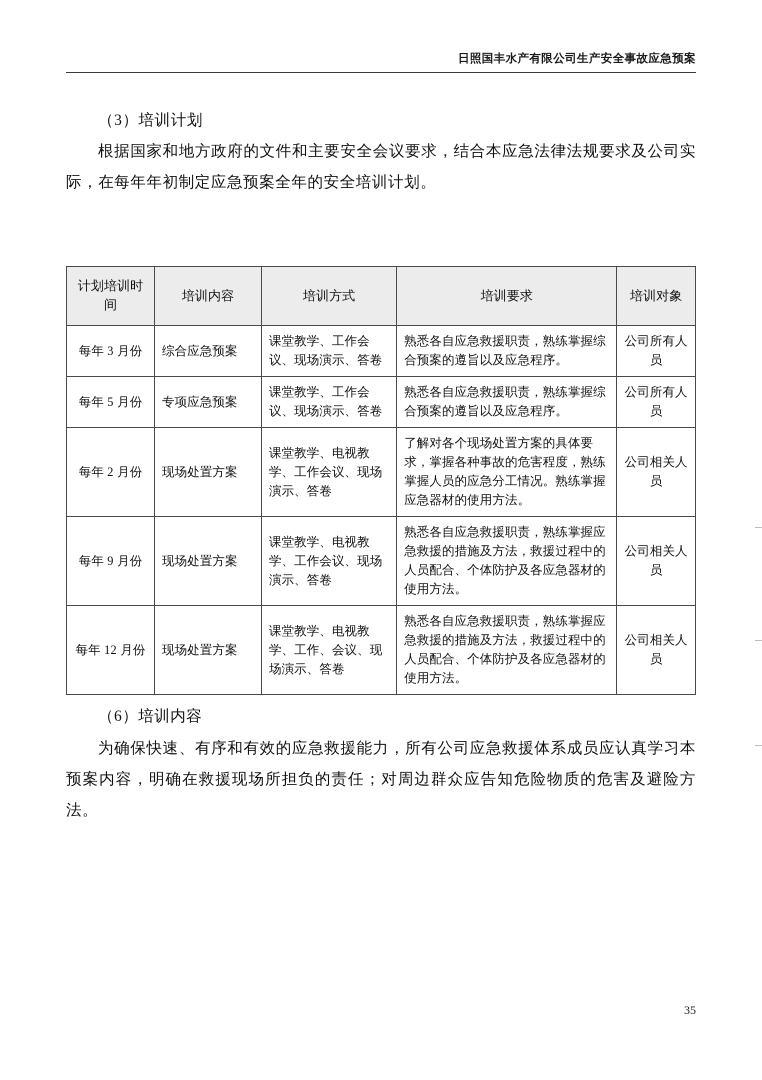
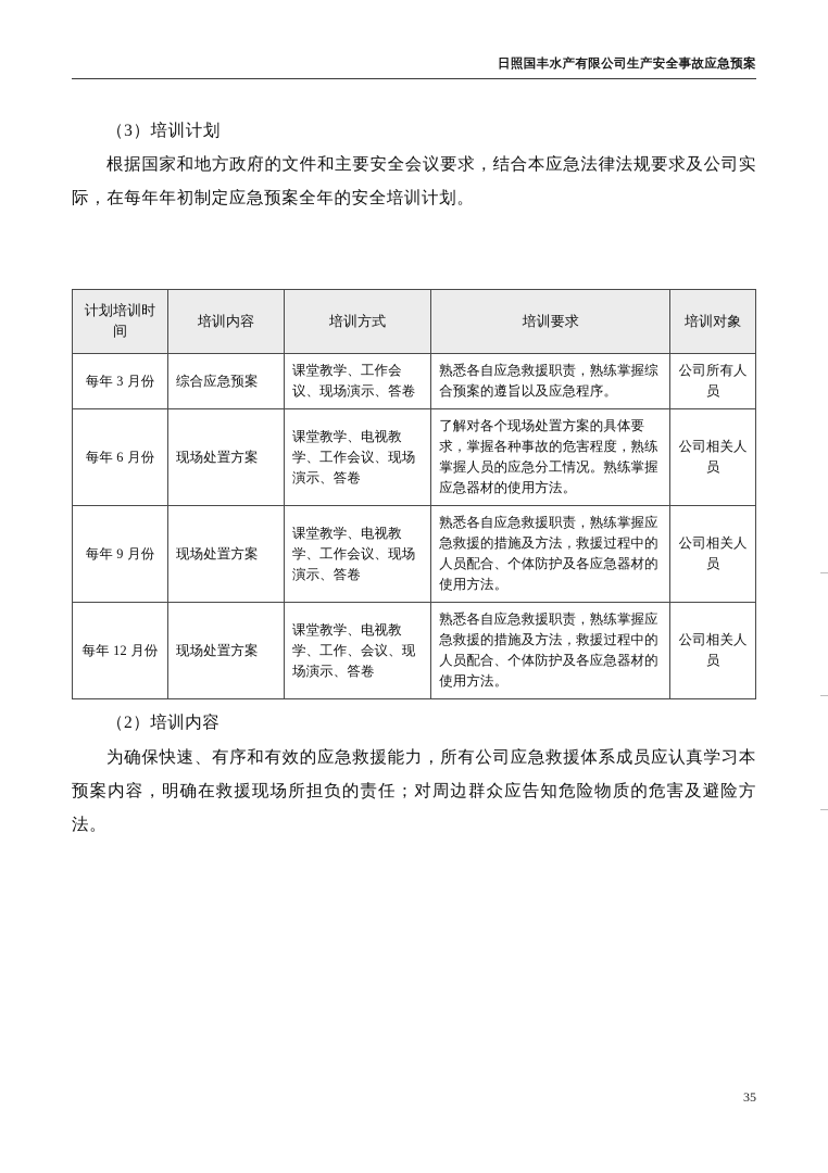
  日照国丰水产有限公司生产安全事故应急预案
  （3）培训计划
  根据国家和地方政府的文件和主要安全会议要求，结合本应急法律法规要求及公司实际，在每年年初制定应急预案全年的安全培训计划。
  计划培训时间	培训内容	培训方式	培训要求	培训对象
  每年 3 月份	综合应急预案	课堂教学、工作会议、现场演示、答卷	熟悉各自应急救援职责，熟练掌握综合预案的遵旨以及应急程序。	公司所有人员
- 每年 5 月份	专项应急预案	课堂教学、工作会议、现场演示、答卷	熟悉各自应急救援职责，熟练掌握综合预案的遵旨以及应急程序。	公司所有人员
- 每年 2 月份	现场处置方案	课堂教学、电视教学、工作会议、现场演示、答卷	了解对各个现场处置方案的具体要求，掌握各种事故的危害程度，熟练掌握人员的应急分工情况。熟练掌握应急器材的使用方法。	公司相关人员
+ 每年 6 月份	现场处置方案	课堂教学、电视教学、工作会议、现场演示、答卷	了解对各个现场处置方案的具体要求，掌握各种事故的危害程度，熟练掌握人员的应急分工情况。熟练掌握应急器材的使用方法。	公司相关人员
  每年 9 月份	现场处置方案	课堂教学、电视教学、工作会议、现场演示、答卷	熟悉各自应急救援职责，熟练掌握应急救援的措施及方法，救援过程中的人员配合、个体防护及各应急器材的使用方法。	公司相关人员
  每年 12 月份	现场处置方案	课堂教学、电视教学、工作、会议、现场演示、答卷	熟悉各自应急救援职责，熟练掌握应急救援的措施及方法，救援过程中的人员配合、个体防护及各应急器材的使用方法。	公司相关人员
- （6）培训内容
+ （2）培训内容
  为确保快速、有序和有效的应急救援能力，所有公司应急救援体系成员应认真学习本预案内容，明确在救援现场所担负的责任；对周边群众应告知危险物质的危害及避险方法。
  35
